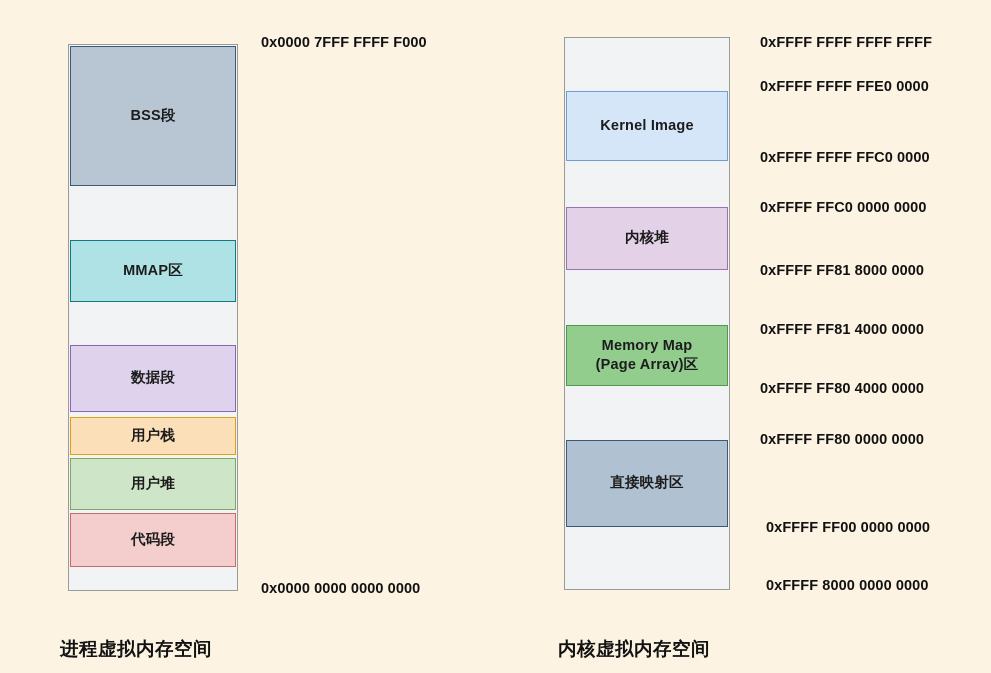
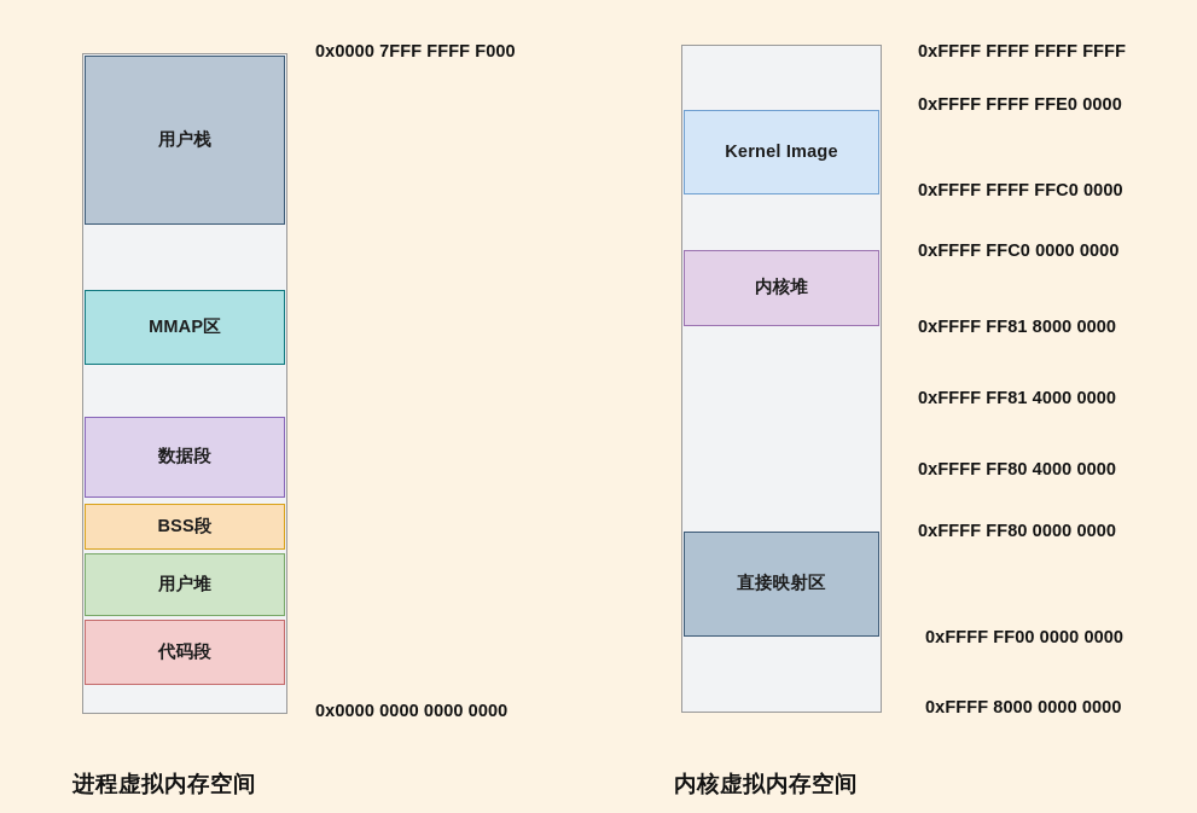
- BSS段
+ 用户栈
  MMAP区
  数据段
- 用户栈
+ BSS段
  用户堆
  代码段
  0x0000 7FFF FFFF F000
  0x0000 0000 0000 0000
  进程虚拟内存空间
  Kernel Image
  内核堆
- Memory Map
- (Page Array)区
  直接映射区
  0xFFFF FFFF FFFF FFFF
  0xFFFF FFFF FFE0 0000
  0xFFFF FFFF FFC0 0000
  0xFFFF FFC0 0000 0000
  0xFFFF FF81 8000 0000
  0xFFFF FF81 4000 0000
  0xFFFF FF80 4000 0000
  0xFFFF FF80 0000 0000
  0xFFFF FF00 0000 0000
  0xFFFF 8000 0000 0000
  内核虚拟内存空间
